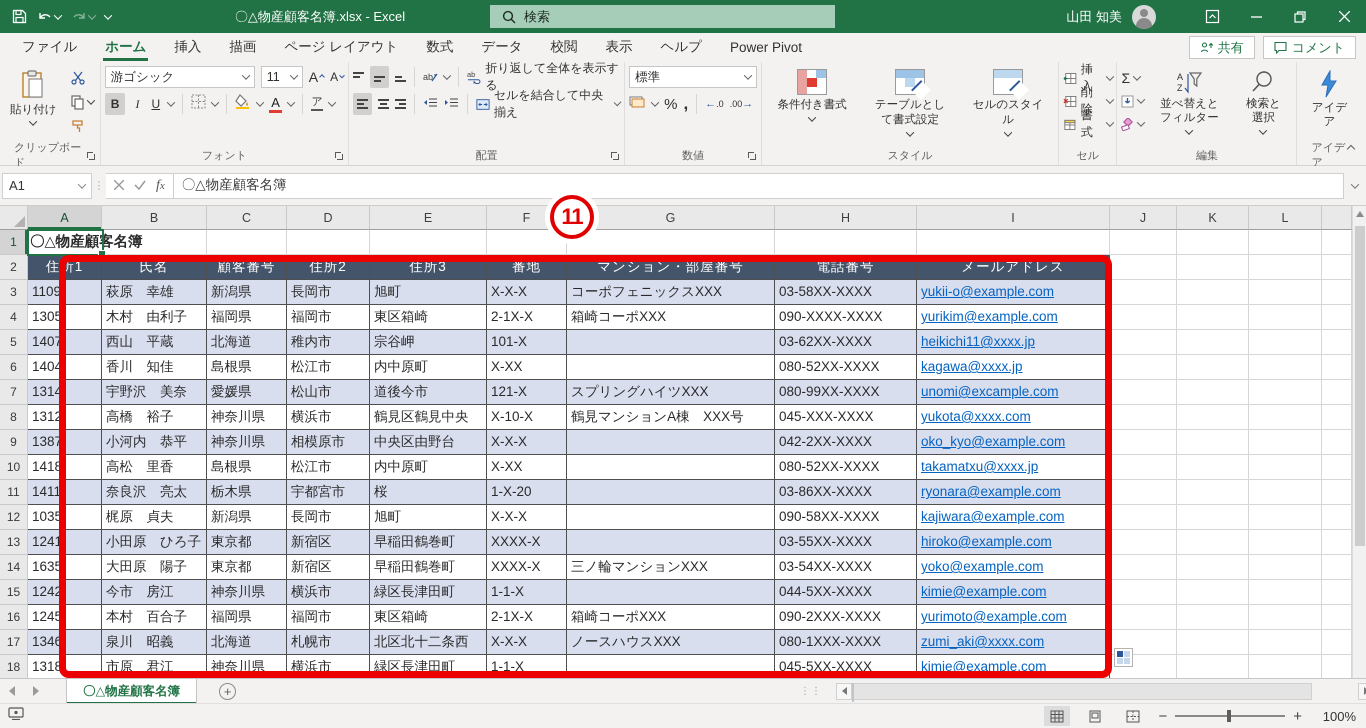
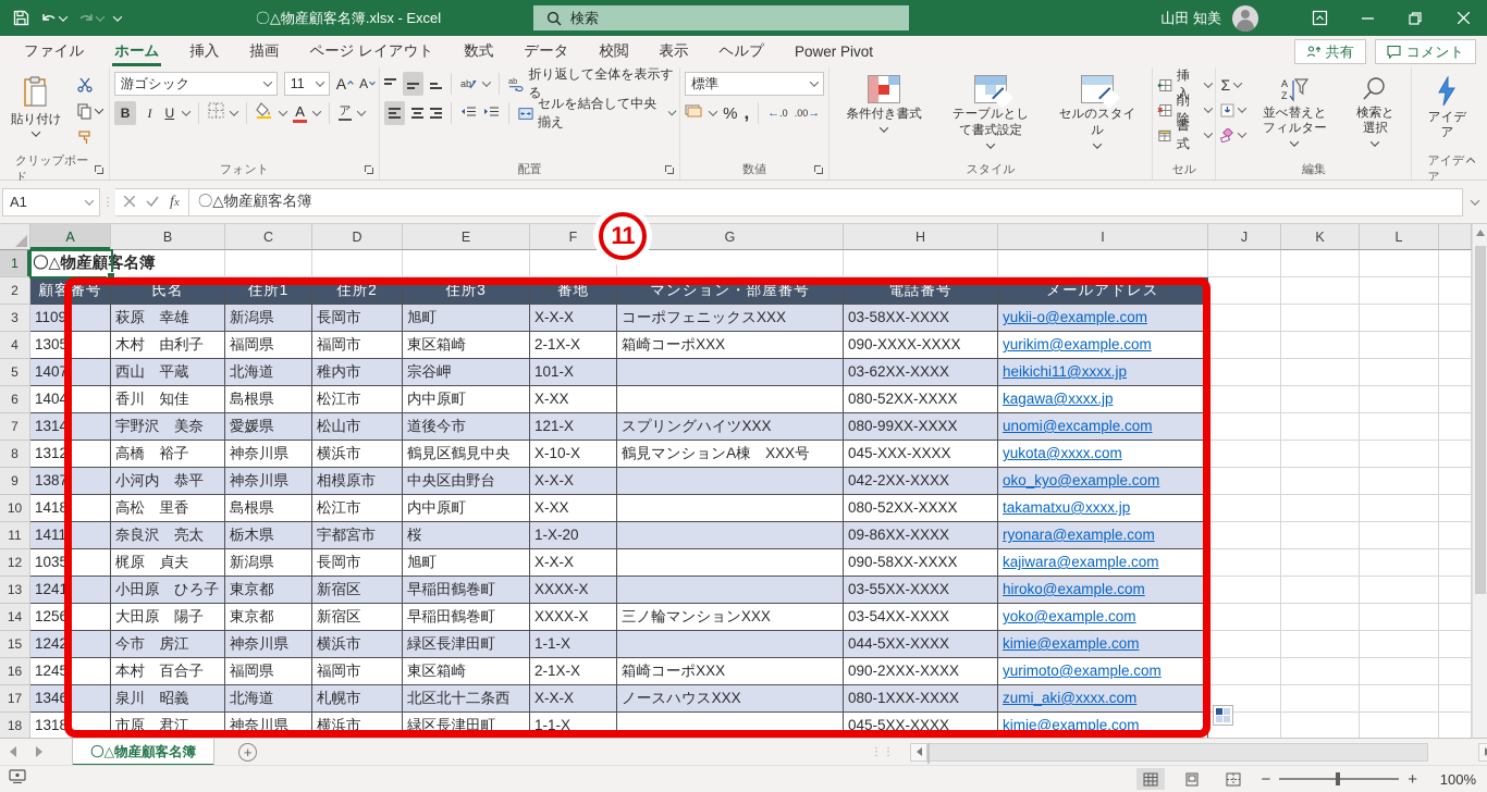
  〇△物産顧客名簿.xlsx - Excel
  検索
  山田 知美
  ファイル
  ホーム
  挿入
  描画
  ページ レイアウト
  数式
  データ
  校閲
  表示
  ヘルプ
  Power Pivot
  共有
  コメント
  貼り付け
  クリップボード
  游ゴシック
  11
  A
  A
  B
  I
  U
  A
  ア
  フォント
  ab
  ab
  折り返して全体を表示する
  セルを結合して中央揃え
  配置
  標準
  %
  ,
  ←
  .0
  .00
  →
  数値
  条件付き書式
  テーブルとして書式設定
  セルのスタイル
  スタイル
  挿入
  削除
  書式
  セル
  Σ
  A
  Z
  並べ替えとフィルター
  検索と選択
  編集
  アイデア
  アイデア
  A1
  ⋮
  fx
  〇△物産顧客名簿
  A
  B
  C
  D
  E
  F
  G
  H
  I
  J
  K
  L
  1
  2
- 住所1
+ 顧客番号
  氏名
- 顧客番号
+ 住所1
  住所2
  住所3
  番地
  マンション・部屋番号
  電話番号
  メールアドレス
  3
  1109
  萩原 幸雄
  新潟県
  長岡市
  旭町
  X-X-X
  コーポフェニックスXXX
  03-58XX-XXXX
  yukii-o@example.com
  4
  1305
  木村 由利子
  福岡県
  福岡市
  東区箱崎
  2-1X-X
  箱崎コーポXXX
  090-XXXX-XXXX
  yurikim@example.com
  5
  1407
  西山 平蔵
  北海道
  稚内市
  宗谷岬
  101-X
  03-62XX-XXXX
  heikichi11@xxxx.jp
  6
  1404
  香川 知佳
  島根県
  松江市
  内中原町
  X-XX
  080-52XX-XXXX
  kagawa@xxxx.jp
  7
  1314
  宇野沢 美奈
  愛媛県
  松山市
  道後今市
  121-X
  スプリングハイツXXX
  080-99XX-XXXX
  unomi@excample.com
  8
  1312
  高橋 裕子
  神奈川県
  横浜市
  鶴見区鶴見中央
  X-10-X
  鶴見マンションA棟 XXX号
  045-XXX-XXXX
  yukota@xxxx.com
  9
  1387
  小河内 恭平
  神奈川県
  相模原市
  中央区由野台
  X-X-X
  042-2XX-XXXX
  oko_kyo@example.com
  10
  1418
  高松 里香
  島根県
  松江市
  内中原町
  X-XX
  080-52XX-XXXX
  takamatxu@xxxx.jp
  11
  1411
  奈良沢 亮太
  栃木県
  宇都宮市
  桜
  1-X-20
- 03-86XX-XXXX
+ 09-86XX-XXXX
  ryonara@example.com
  12
  1035
  梶原 貞夫
  新潟県
  長岡市
  旭町
  X-X-X
  090-58XX-XXXX
  kajiwara@example.com
  13
  1241
  小田原 ひろ子
  東京都
  新宿区
  早稲田鶴巻町
  XXXX-X
  03-55XX-XXXX
  hiroko@example.com
  14
- 1635
+ 1256
  大田原 陽子
  東京都
  新宿区
  早稲田鶴巻町
  XXXX-X
  三ノ輪マンションXXX
  03-54XX-XXXX
  yoko@example.com
  15
  1242
  今市 房江
  神奈川県
  横浜市
  緑区長津田町
  1-1-X
  044-5XX-XXXX
  kimie@example.com
  16
  1245
  本村 百合子
  福岡県
  福岡市
  東区箱崎
  2-1X-X
  箱崎コーポXXX
  090-2XXX-XXXX
  yurimoto@example.com
  17
  1346
  泉川 昭義
  北海道
  札幌市
  北区北十二条西
  X-X-X
  ノースハウスXXX
  080-1XXX-XXXX
  zumi_aki@xxxx.com
  18
  1318
  市原 君江
  神奈川県
  横浜市
  緑区長津田町
  1-1-X
  045-5XX-XXXX
  kimie@example.com
  11
  〇△物産顧客名簿
  +
  ⋮⋮
  −
  +
  100%
